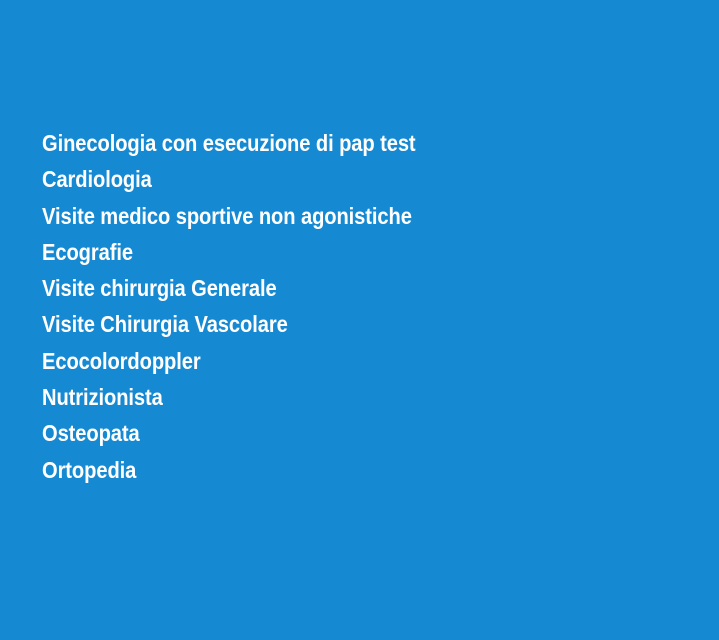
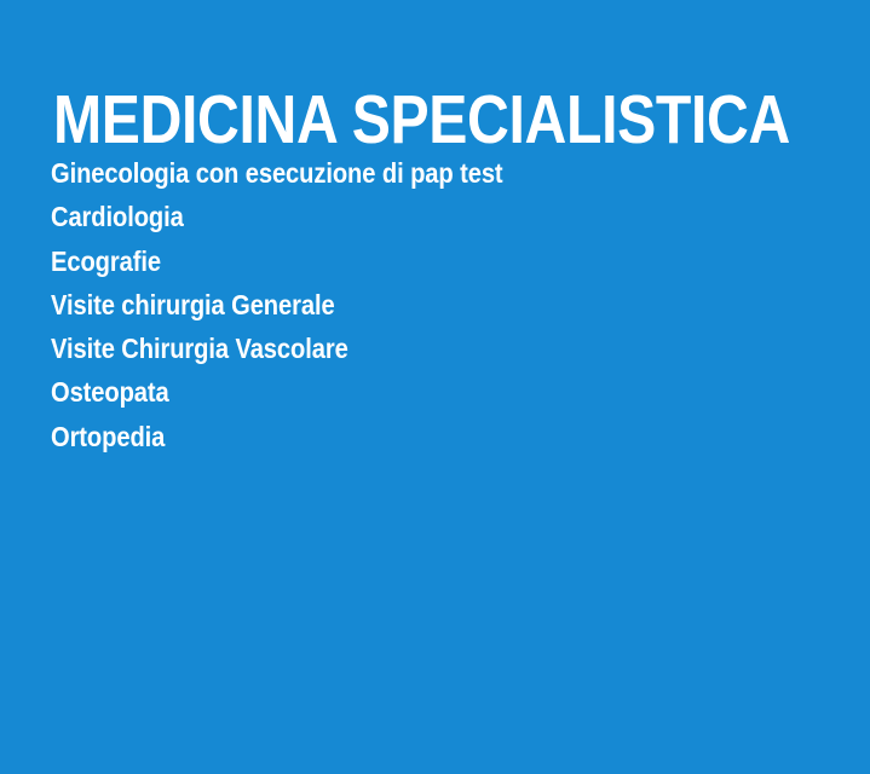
+ MEDICINA SPECIALISTICA
  Ginecologia con esecuzione di pap test
  Cardiologia
- Visite medico sportive non agonistiche
  Ecografie
  Visite chirurgia Generale
  Visite Chirurgia Vascolare
- Ecocolordoppler
- Nutrizionista
  Osteopata
  Ortopedia
